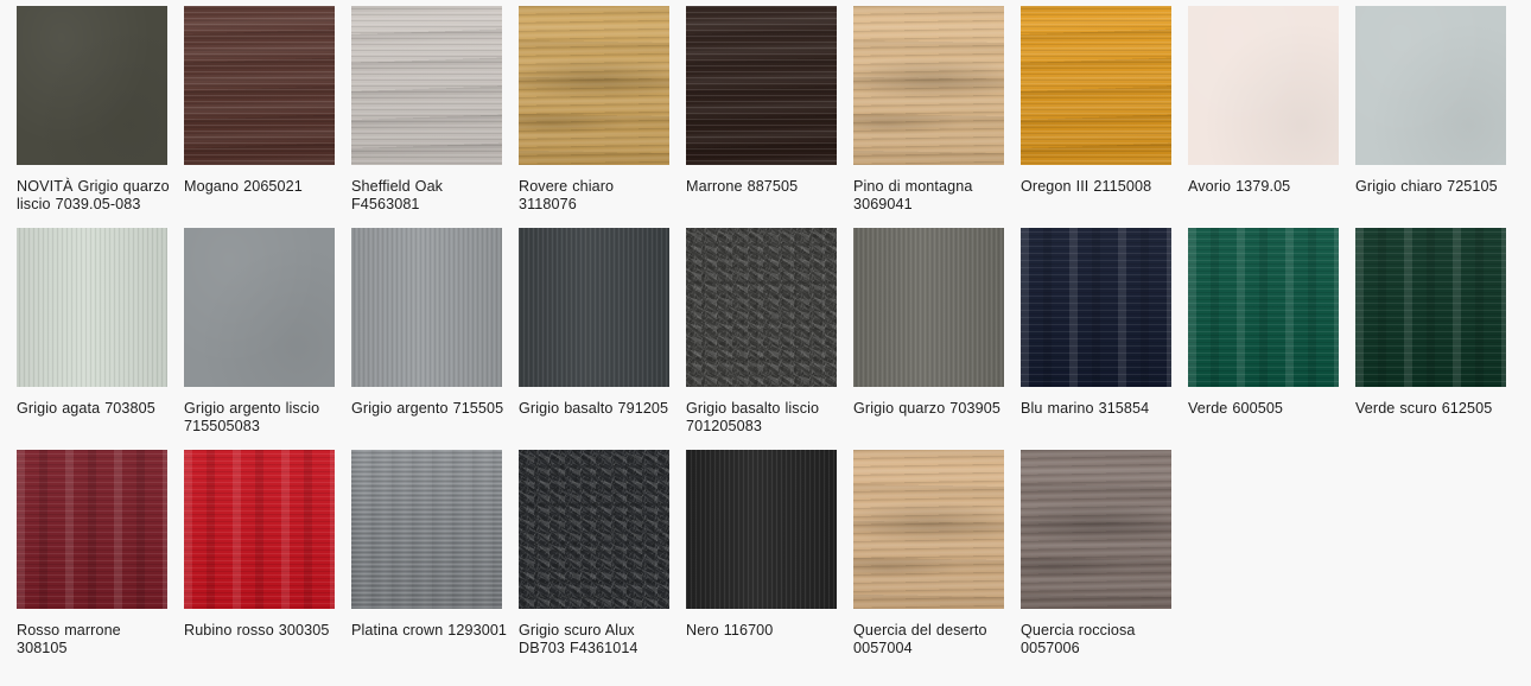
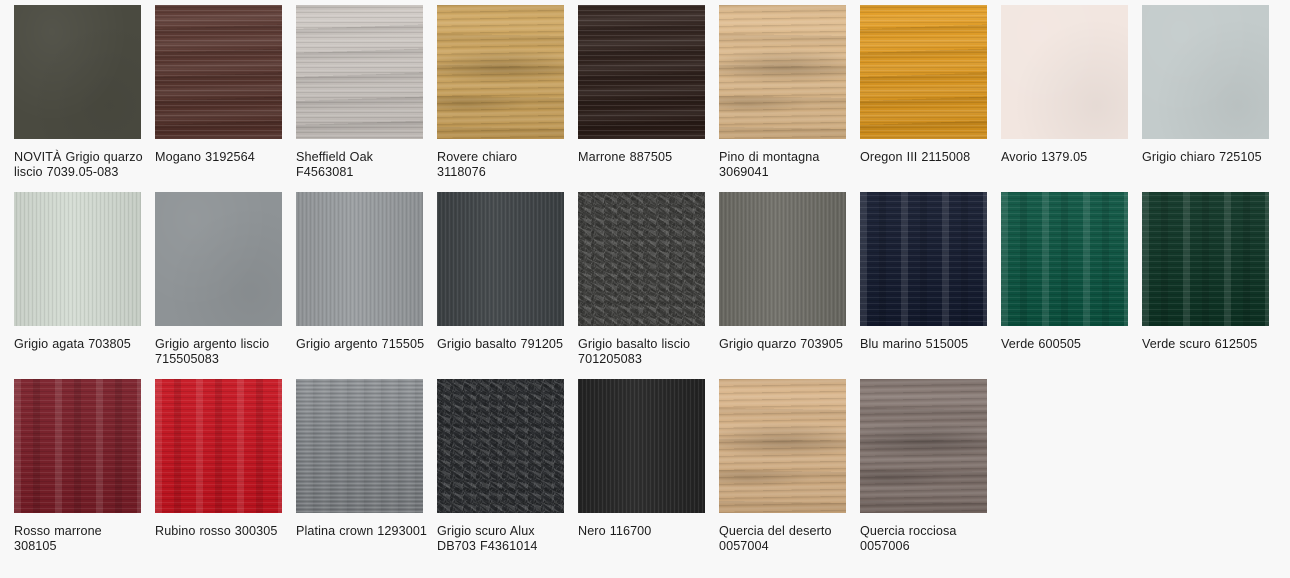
  NOVITÀ Grigio quarzo liscio 7039.05-083
- Mogano 2065021
+ Mogano 3192564
  Sheffield Oak F4563081
  Rovere chiaro 3118076
  Marrone 887505
  Pino di montagna 3069041
  Oregon III 2115008
  Avorio 1379.05
  Grigio chiaro 725105
  Grigio agata 703805
  Grigio argento liscio 715505083
  Grigio argento 715505
  Grigio basalto 791205
  Grigio basalto liscio 701205083
  Grigio quarzo 703905
- Blu marino 315854
+ Blu marino 515005
  Verde 600505
  Verde scuro 612505
  Rosso marrone 308105
  Rubino rosso 300305
  Platina crown 1293001
  Grigio scuro Alux DB703 F4361014
  Nero 116700
  Quercia del deserto 0057004
  Quercia rocciosa 0057006
